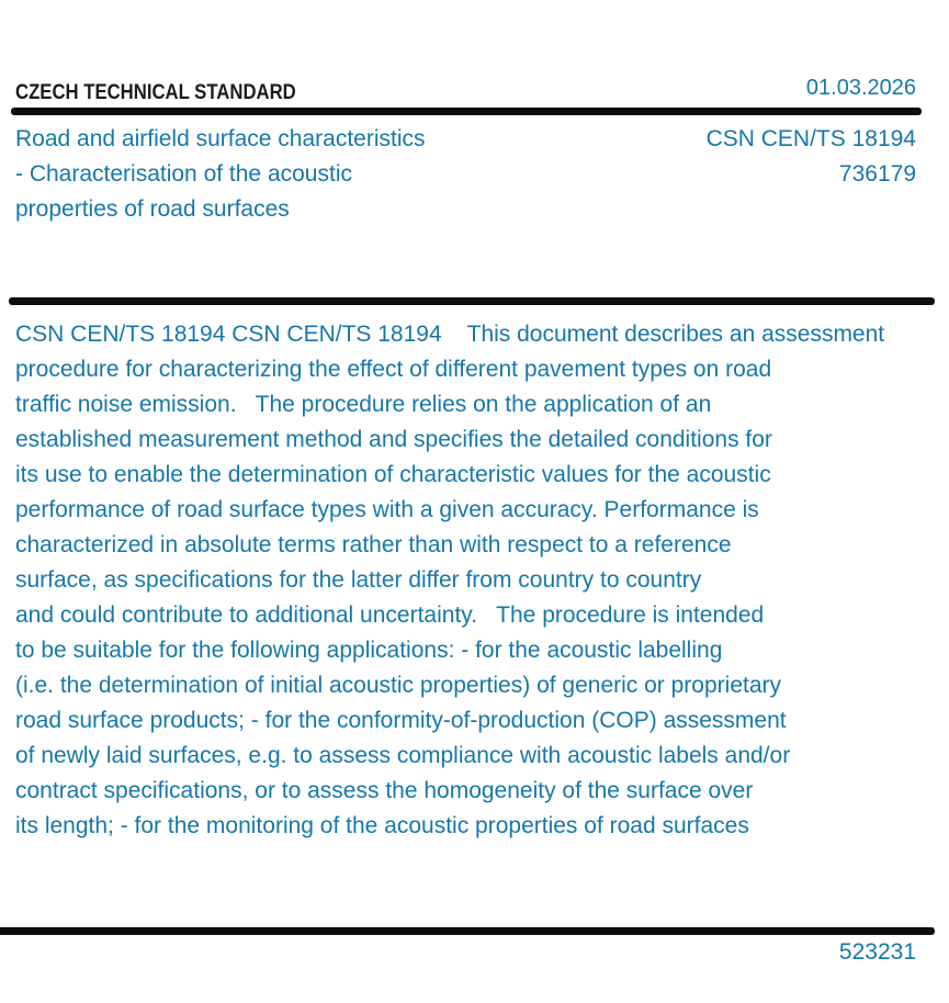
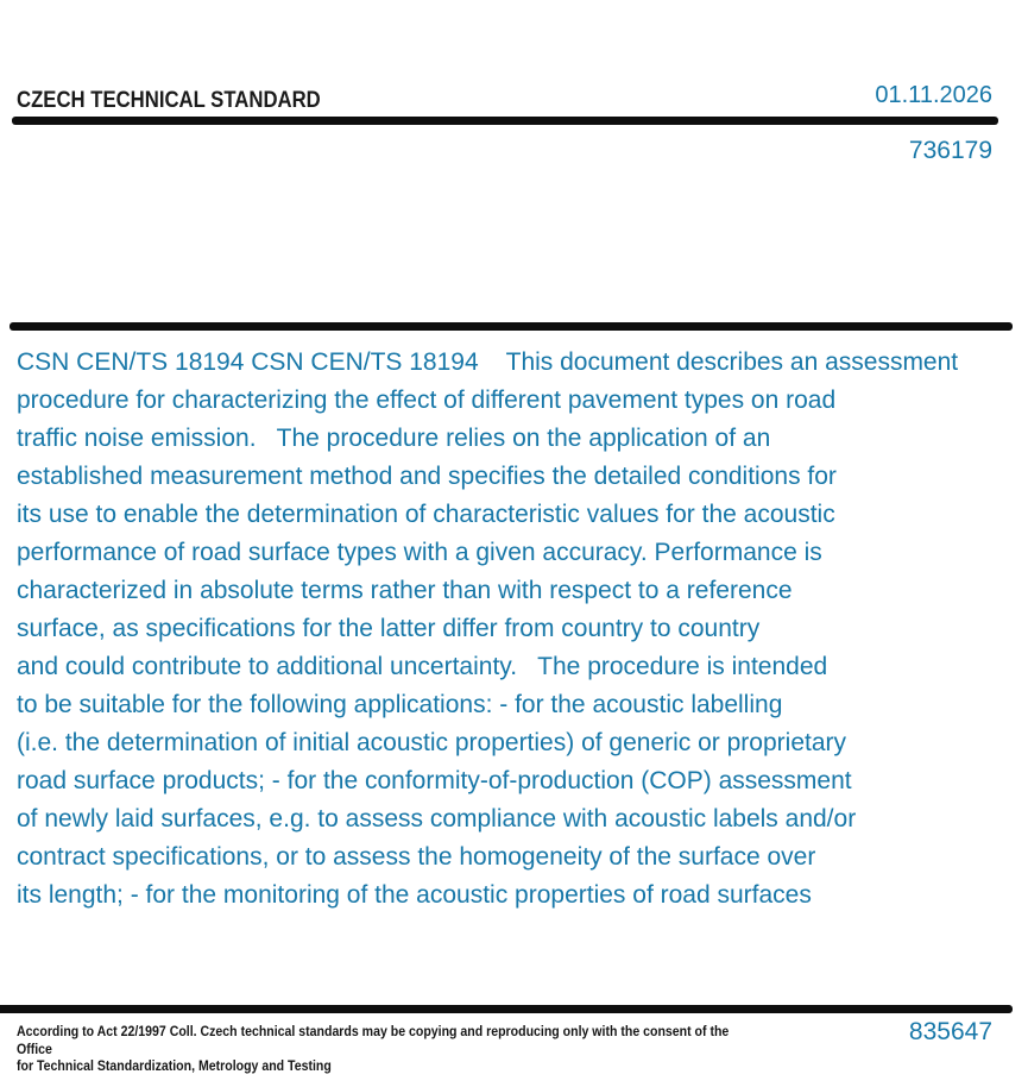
  CZECH TECHNICAL STANDARD
- 01.03.2026
+ 01.11.2026
- Road and airfield surface characteristics
- - Characterisation of the acoustic
- properties of road surfaces
- CSN CEN/TS 18194
  736179
  CSN CEN/TS 18194 CSN CEN/TS 18194 This document describes an assessment
  procedure for characterizing the effect of different pavement types on road
  traffic noise emission. The procedure relies on the application of an
  established measurement method and specifies the detailed conditions for
  its use to enable the determination of characteristic values for the acoustic
  performance of road surface types with a given accuracy. Performance is
  characterized in absolute terms rather than with respect to a reference
  surface, as specifications for the latter differ from country to country
  and could contribute to additional uncertainty. The procedure is intended
  to be suitable for the following applications: - for the acoustic labelling
  (i.e. the determination of initial acoustic properties) of generic or proprietary
  road surface products; - for the conformity-of-production (COP) assessment
  of newly laid surfaces, e.g. to assess compliance with acoustic labels and/or
  contract specifications, or to assess the homogeneity of the surface over
  its length; - for the monitoring of the acoustic properties of road surfaces
+ According to Act 22/1997 Coll. Czech technical standards may be copying and reproducing only with the consent of the Office
+ for Technical Standardization, Metrology and Testing
- 523231
+ 835647
